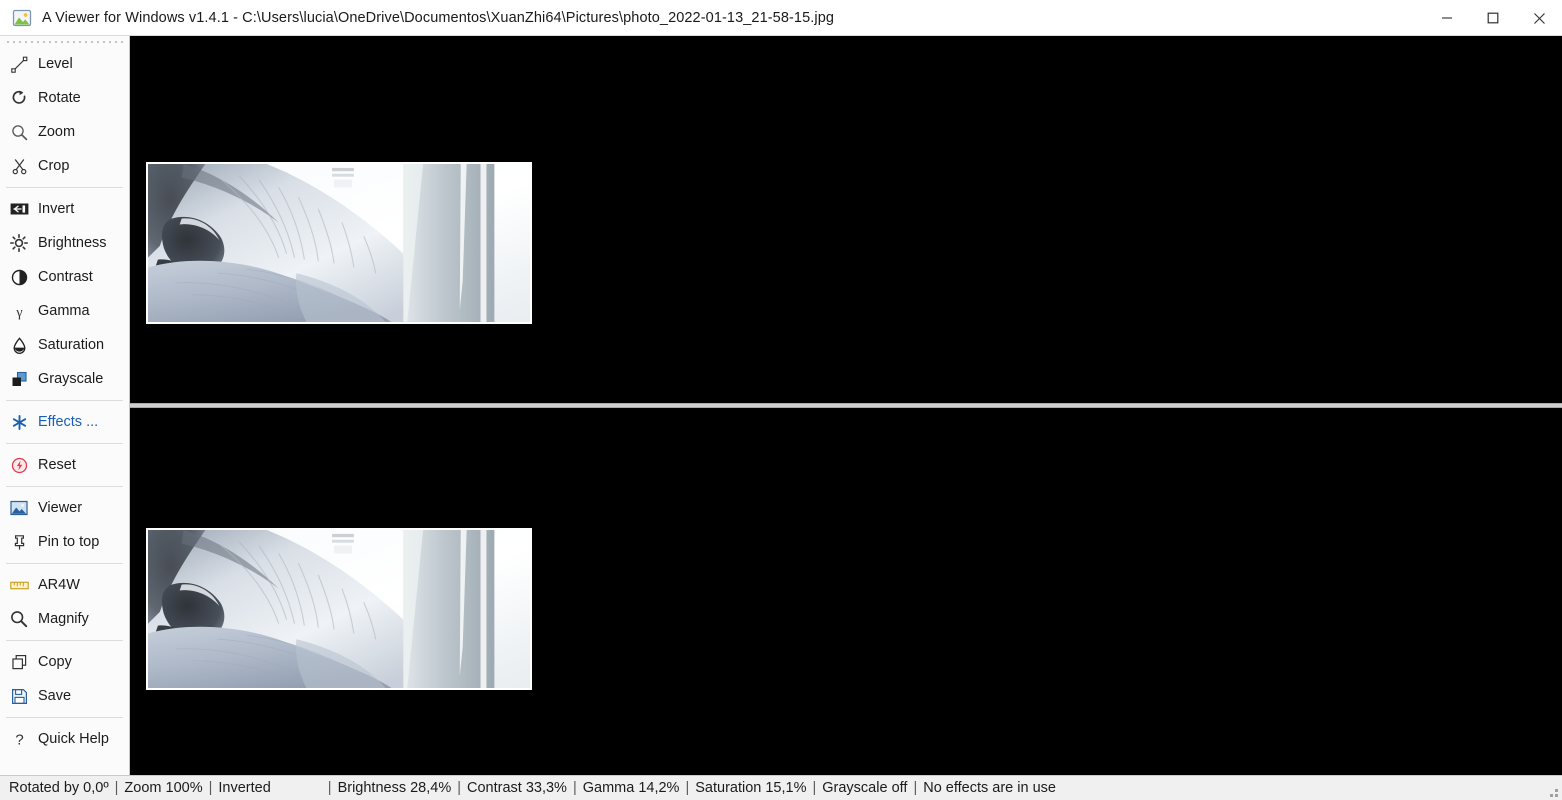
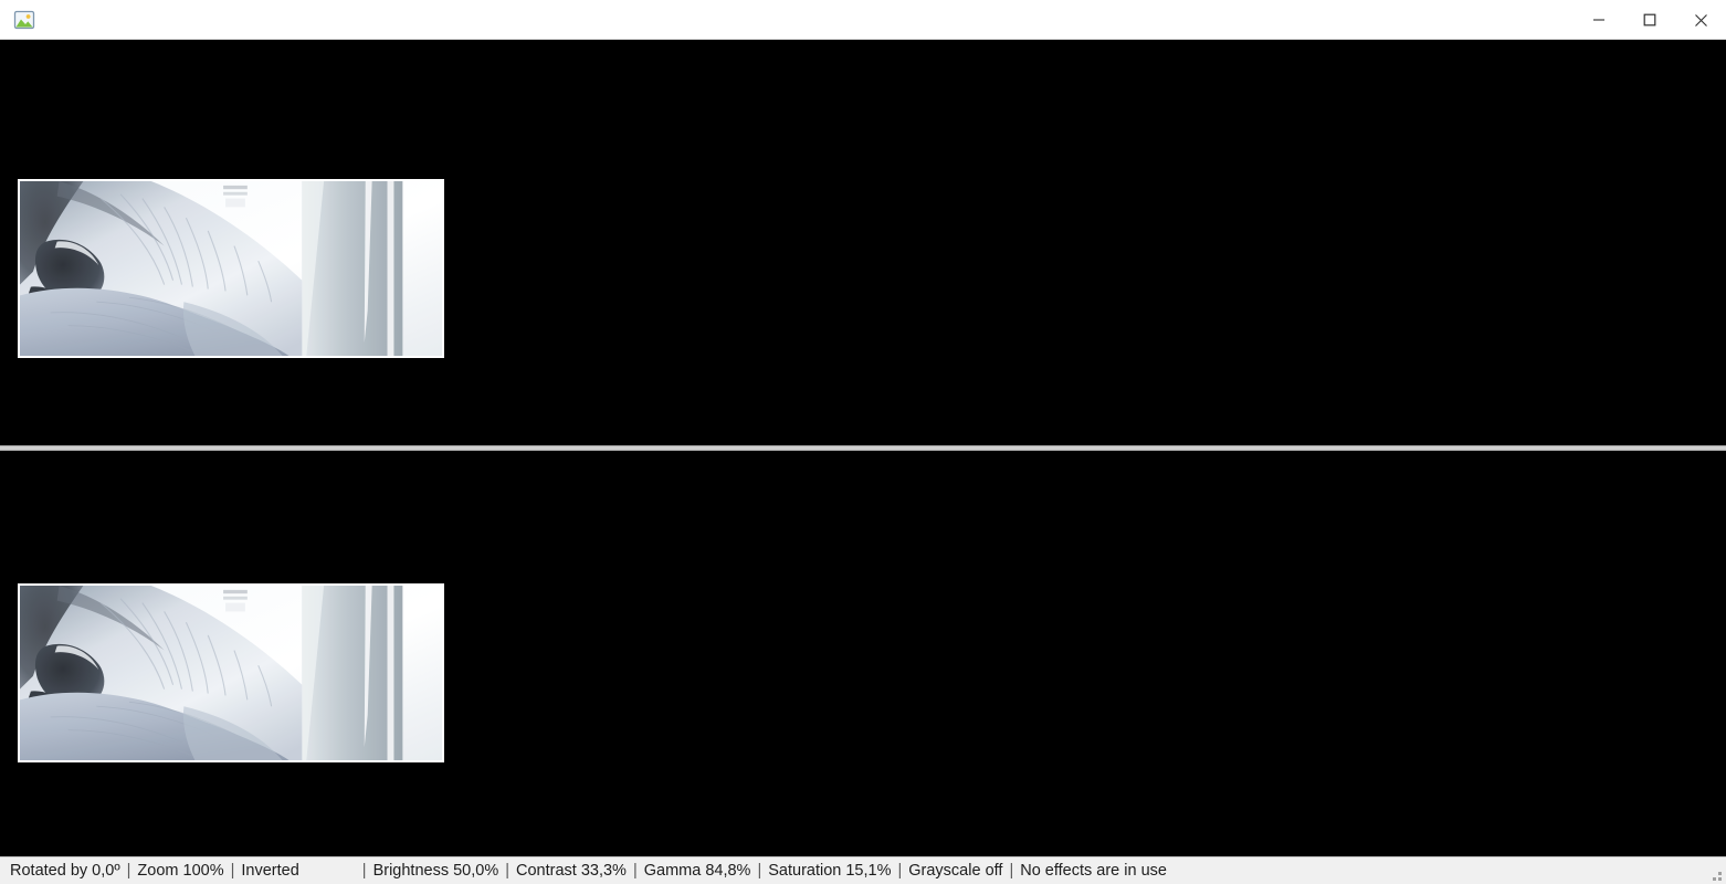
- A Viewer for Windows v1.4.1 - C:\Users\lucia\OneDrive\Documentos\XuanZhi64\Pictures\photo_2022-01-13_21-58-15.jpg
- Level
- Rotate
- Zoom
- Crop
- Invert
- Brightness
- Contrast
- γ
- Gamma
- Saturation
- Grayscale
- Effects ...
- Reset
- Viewer
- Pin to top
- AR4W
- Magnify
- Copy
- Save
- ?
- Quick Help
  Rotated by 0,0º
  |
  Zoom 100%
  |
  Inverted
  |
- Brightness 28,4%
+ Brightness 50,0%
  |
  Contrast 33,3%
  |
- Gamma 14,2%
+ Gamma 84,8%
  |
  Saturation 15,1%
  |
  Grayscale off
  |
  No effects are in use
